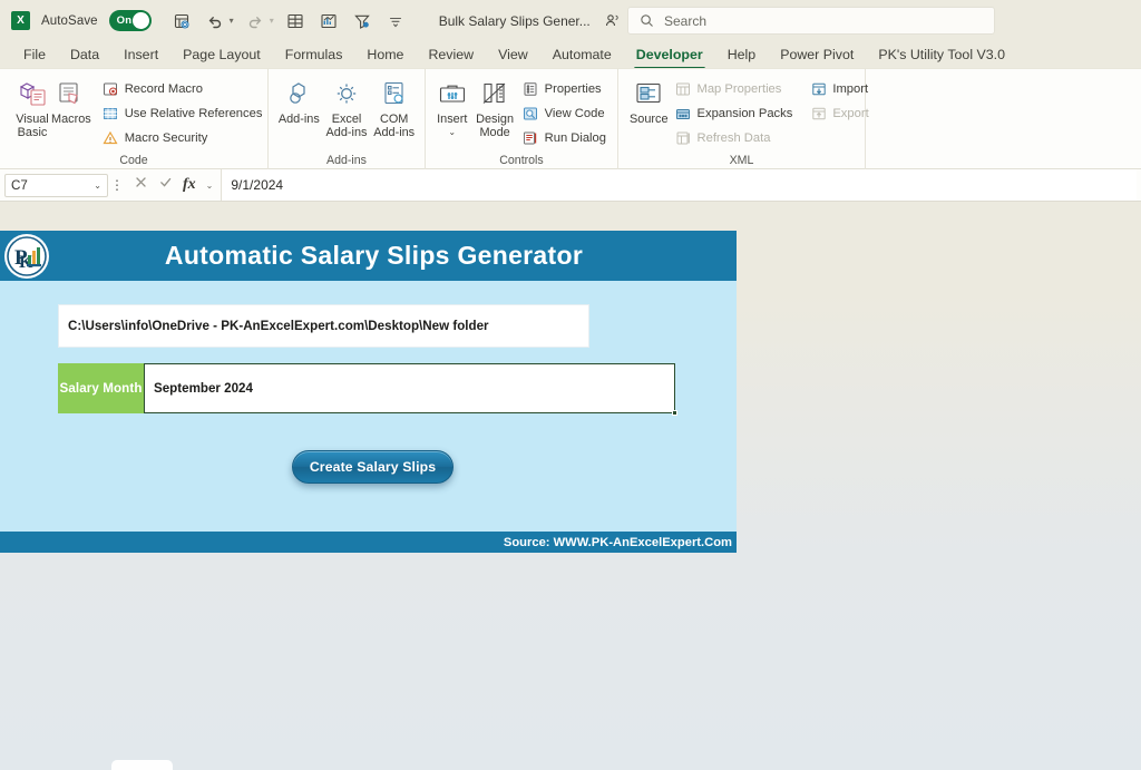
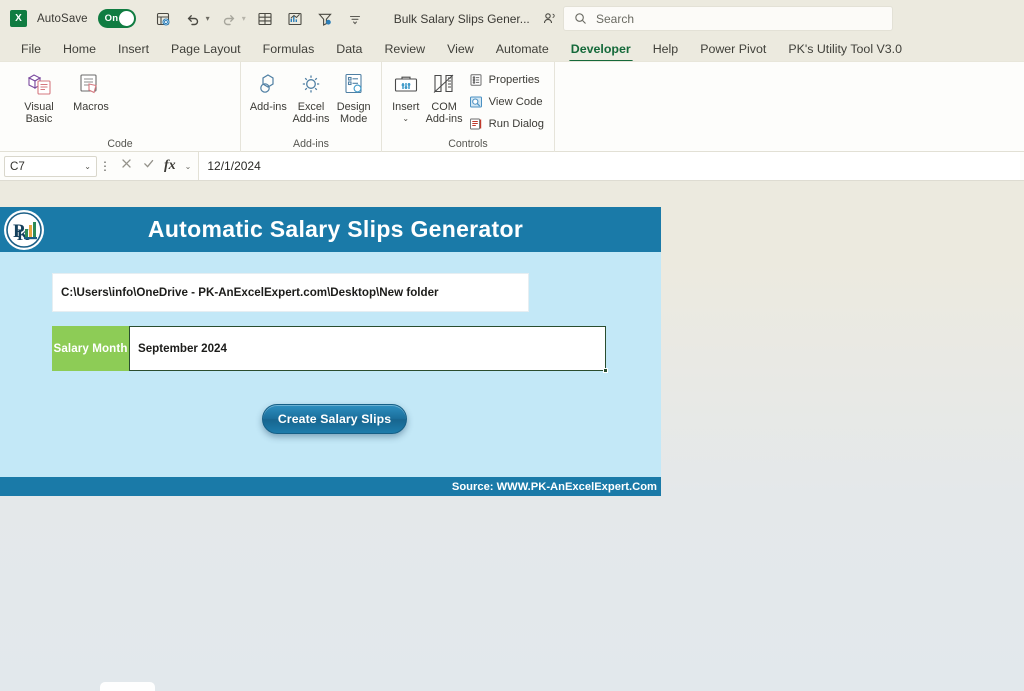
  X
  AutoSave
  On
  ▾
  ▾
  Bulk Salary Slips Gener...
  Search
  File
- Data
+ Home
  Insert
  Page Layout
  Formulas
- Home
+ Data
  Review
  View
  Automate
  Developer
  Help
  Power Pivot
  PK's Utility Tool V3.0
  Visual Basic
  Macros
- Record Macro
- Use Relative References
- Macro Security
  Code
  Add-ins
  Excel Add-ins
- COM Add-ins
+ Design Mode
  Add-ins
  Insert
  ⌄
- Design Mode
+ COM Add-ins
  Properties
  View Code
  Run Dialog
  Controls
- Source
- Map Properties
- Expansion Packs
- Refresh Data
- Import
- Export
- XML
  C7
  ⌄
  ⋮
  fx
  ⌄
- 9/1/2024
+ 12/1/2024
  P
  K
  Automatic Salary Slips Generator
  C:\Users\info\OneDrive - PK-AnExcelExpert.com\Desktop\New folder
  Salary Month
  September 2024
  Create Salary Slips
  Source: WWW.PK-AnExcelExpert.Com
